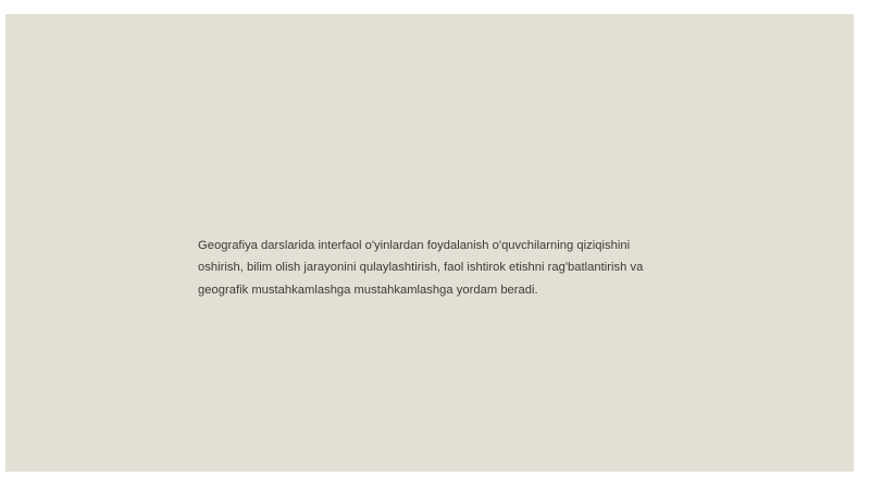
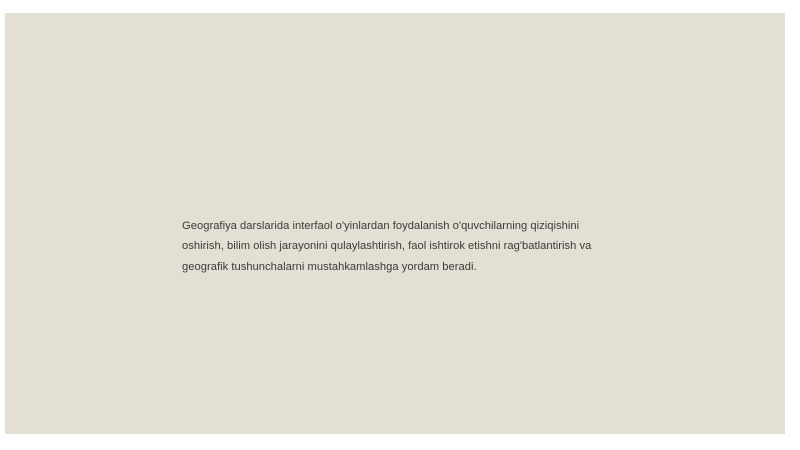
- Geografiya darslarida interfaol o'yinlardan foydalanish o'quvchilarning qiziqishini oshirish, bilim olish jarayonini qulaylashtirish, faol ishtirok etishni rag'batlantirish va geografik mustahkamlashga mustahkamlashga yordam beradi.
+ Geografiya darslarida interfaol o'yinlardan foydalanish o'quvchilarning qiziqishini oshirish, bilim olish jarayonini qulaylashtirish, faol ishtirok etishni rag'batlantirish va geografik tushunchalarni mustahkamlashga yordam beradi.
